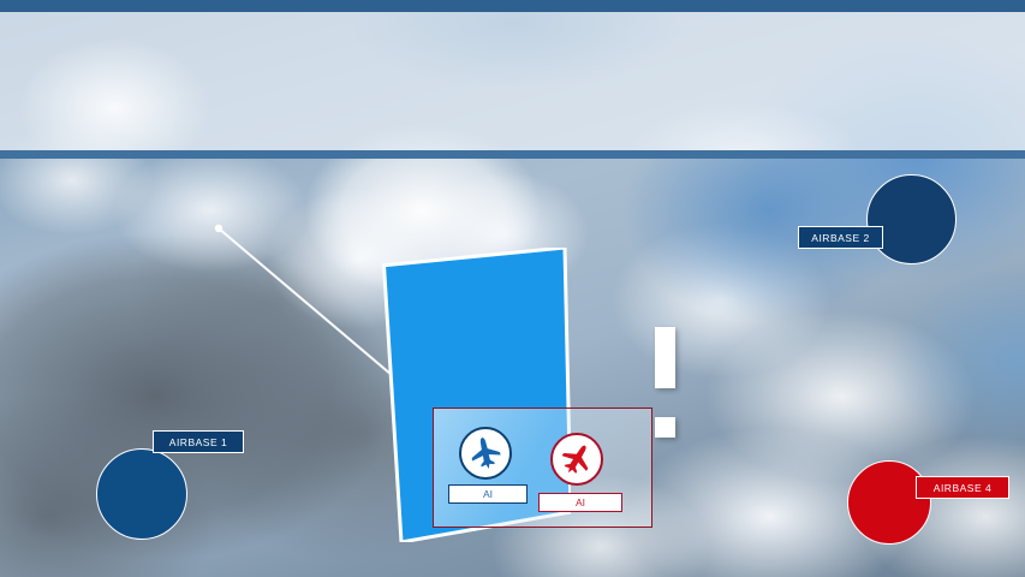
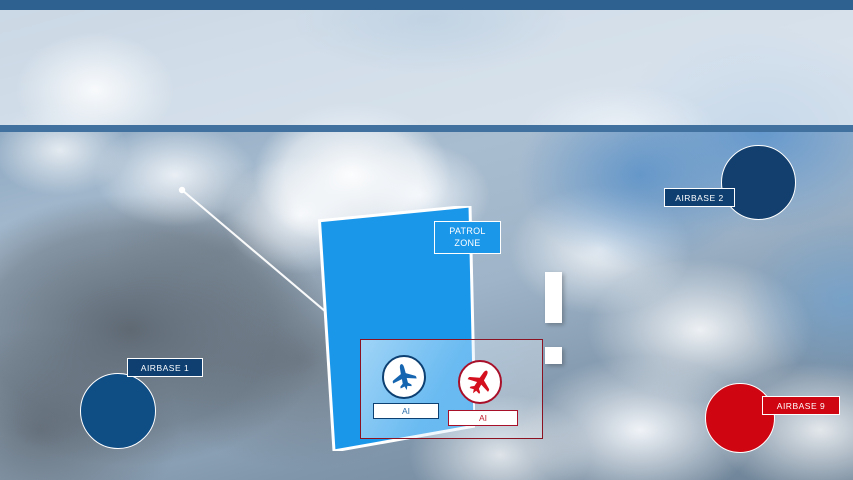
+ PATROL
+ ZONE
  AI
  AI
  AIRBASE 1
  AIRBASE 2
- AIRBASE 4
+ AIRBASE 9
